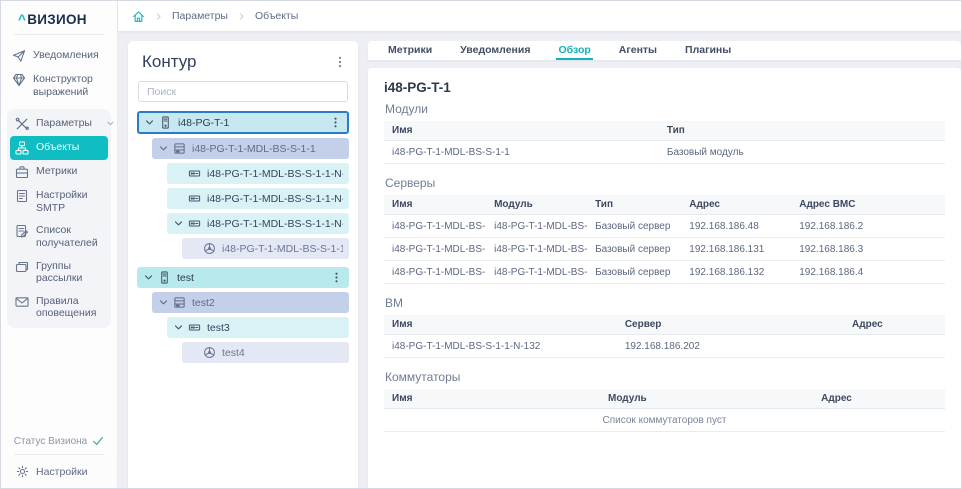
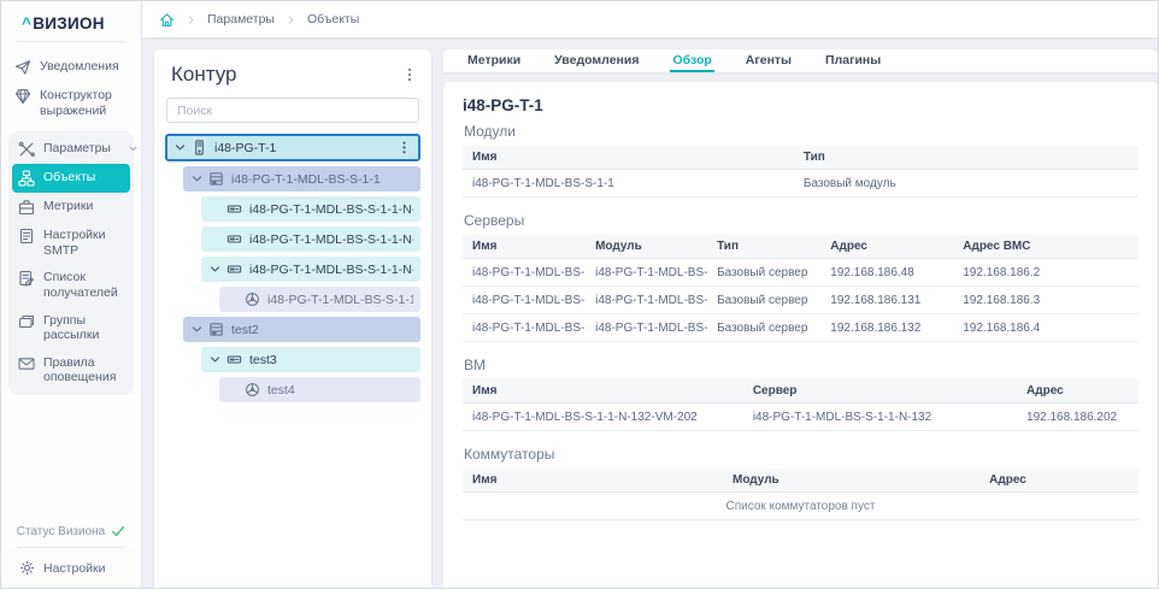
  ^ВИЗИОН
  Уведомления
  Конструктор выражений
  Параметры
  Объекты
  Метрики
  Настройки SMTP
  Список получателей
  Группы рассылки
  Правила оповещения
  Статус Визиона
  Настройки
  Параметры
  Объекты
  Контур
  Поиск
  i48-PG-T-1
  i48-PG-T-1-MDL-BS-S-1-1
  i48-PG-T-1-MDL-BS-S-1-1-N
  i48-PG-T-1-MDL-BS-S-1-1-N
  i48-PG-T-1-MDL-BS-S-1-1-N
- test
  test2
  test3
  test4
  Метрики
  Уведомления
  Обзор
  Агенты
  Плагины
  i48-PG-T-1
  Модули
  Имя
  Тип
  i48-PG-T-1-MDL-BS-S-1-1
  Базовый модуль
  Серверы
  Имя
  Модуль
  Тип
  Адрес
  Адрес BMC
  i48-PG-T-1-MDL-BS-
  Базовый сервер
  192.168.186.48
  192.168.186.2
  i48-PG-T-1-MDL-BS-
  Базовый сервер
  192.168.186.131
  192.168.186.3
  i48-PG-T-1-MDL-BS-
  Базовый сервер
  192.168.186.132
  192.168.186.4
  ВМ
  Имя
  Сервер
  Адрес
+ i48-PG-T-1-MDL-BS-S-1-1-N-132-VM-202
  i48-PG-T-1-MDL-BS-S-1-1-N-132
  192.168.186.202
  Коммутаторы
  Имя
  Модуль
  Адрес
  Список коммутаторов пуст
